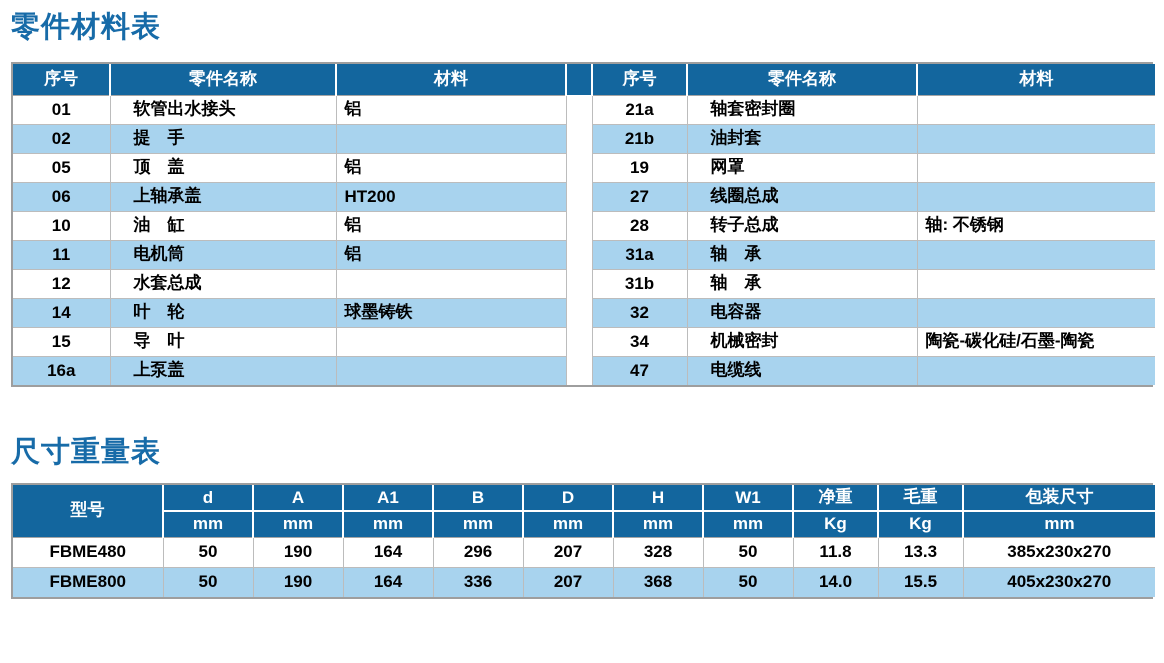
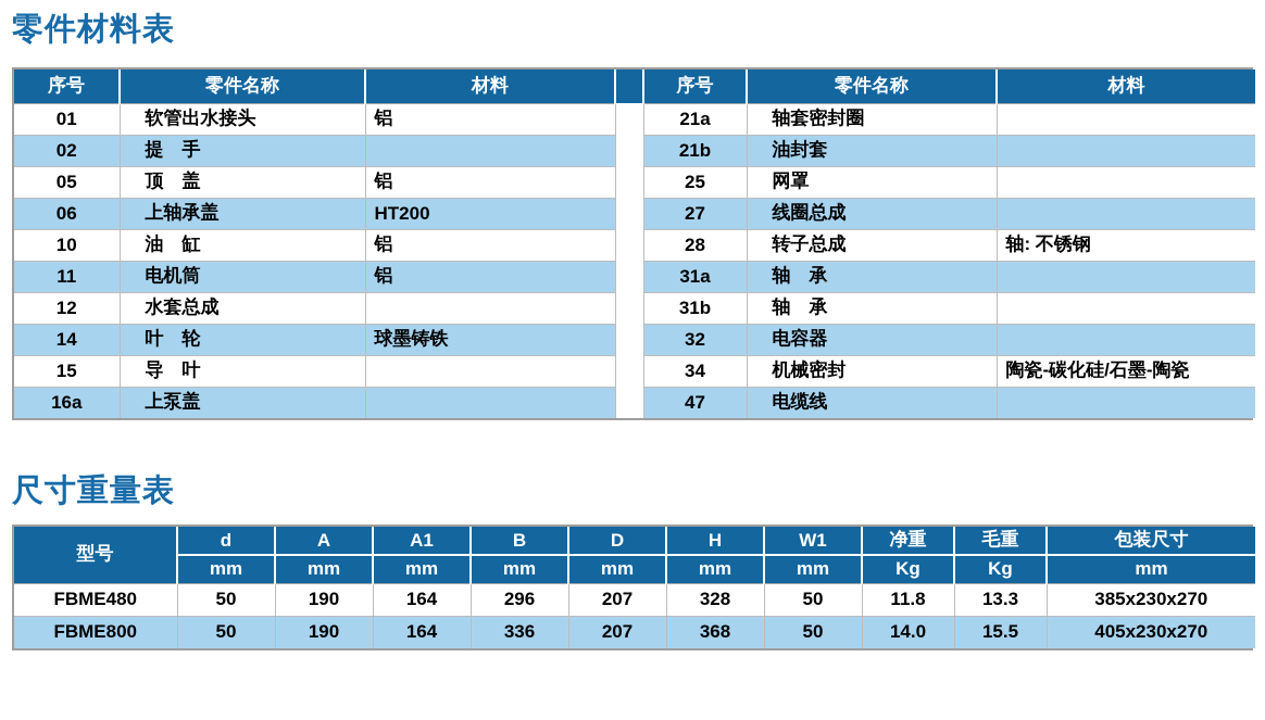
  零件材料表
  序号	零件名称	材料		序号	零件名称	材料
  01	软管出水接头	铝		21a	轴套密封圈
  02	提 手			21b	油封套
- 05	顶 盖	铝		19	网罩
+ 05	顶 盖	铝		25	网罩
  06	上轴承盖	HT200		27	线圈总成
  10	油 缸	铝		28	转子总成	轴: 不锈钢
  11	电机筒	铝		31a	轴 承
  12	水套总成			31b	轴 承
  14	叶 轮	球墨铸铁		32	电容器
  15	导 叶			34	机械密封	陶瓷-碳化硅/石墨-陶瓷
  16a	上泵盖			47	电缆线
  尺寸重量表
  型号		d	A	A1	B	D	H	W1	净重	毛重	包装尺寸
  	mm	mm	mm	mm	mm	mm	mm	Kg	Kg	mm
  FBME480	50	190	164	296	207	328	50	11.8	13.3	385x230x270
  FBME800	50	190	164	336	207	368	50	14.0	15.5	405x230x270
